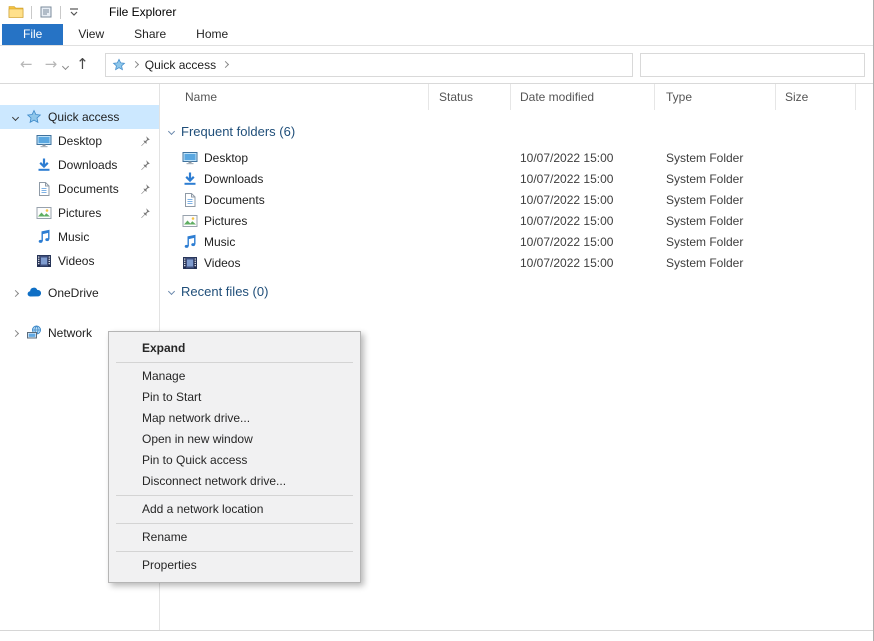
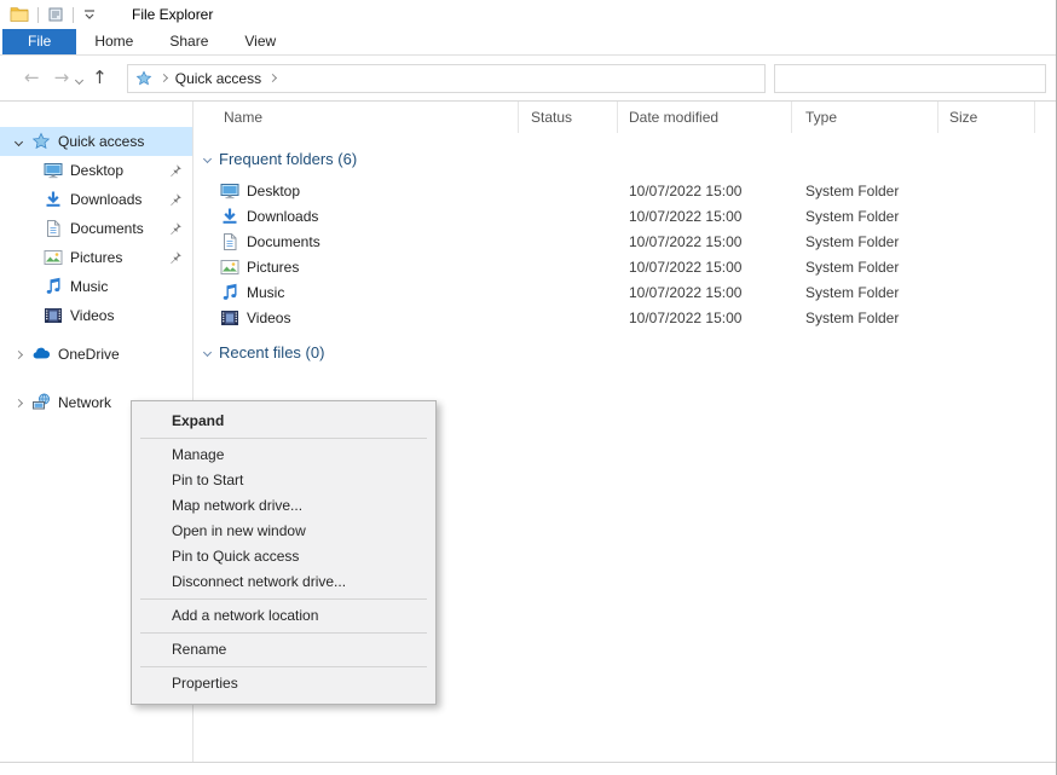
  File Explorer
  File
- View
+ Home
  Share
- Home
+ View
  ←
  →
  ↑
  Quick access
  Quick access
  Desktop
  Downloads
  Documents
  Pictures
  Music
  Videos
  OneDrive
  Network
  Name
  Status
  Date modified
  Type
  Size
  Frequent folders (6)
  Desktop
  10/07/2022 15:00
  System Folder
  Downloads
  10/07/2022 15:00
  System Folder
  Documents
  10/07/2022 15:00
  System Folder
  Pictures
  10/07/2022 15:00
  System Folder
  Music
  10/07/2022 15:00
  System Folder
  Videos
  10/07/2022 15:00
  System Folder
  Recent files (0)
  Expand
  Manage
  Pin to Start
  Map network drive...
  Open in new window
  Pin to Quick access
  Disconnect network drive...
  Add a network location
  Rename
  Properties
